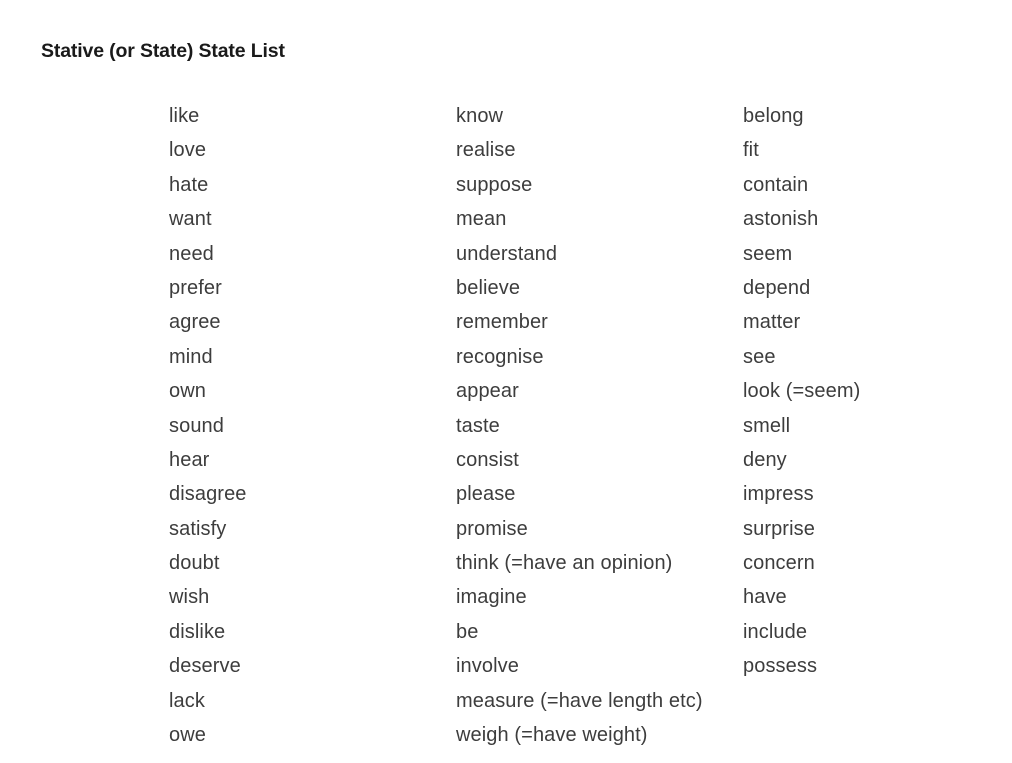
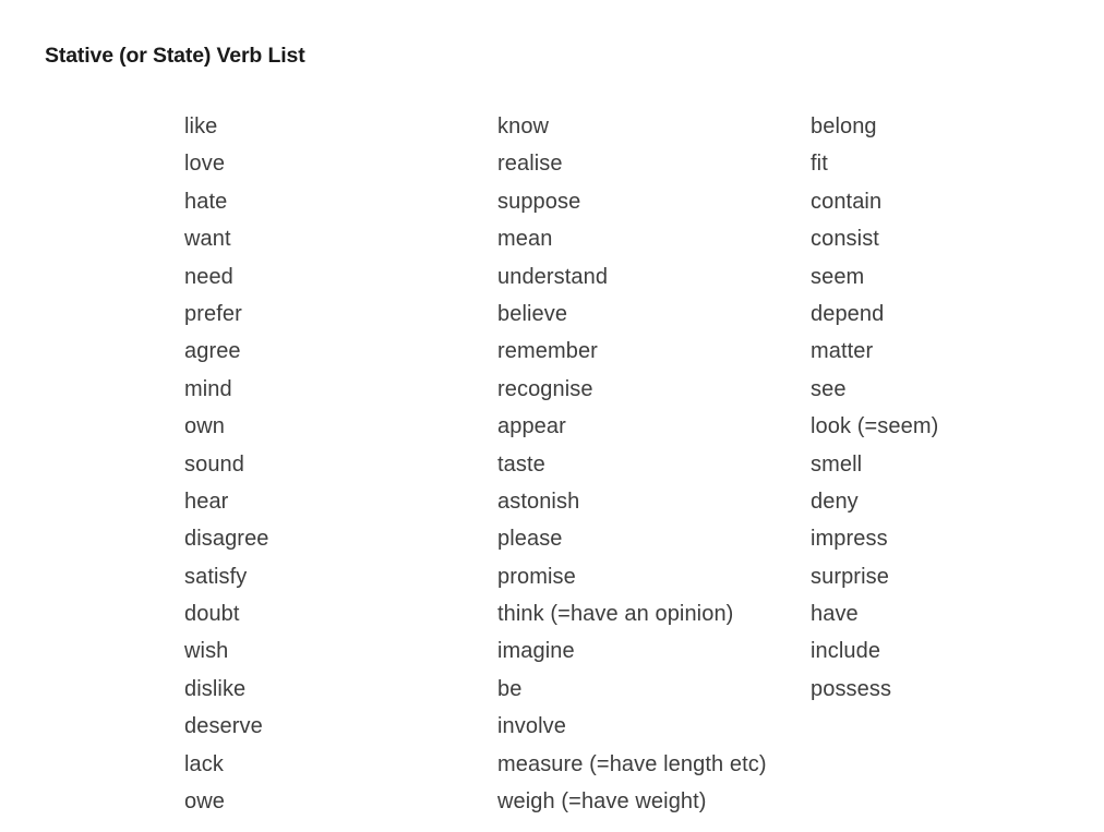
- Stative (or State) State List
+ Stative (or State) Verb List
  like
  love
  hate
  want
  need
  prefer
  agree
  mind
  own
  sound
  hear
  disagree
  satisfy
  doubt
  wish
  dislike
  deserve
  lack
  owe
  know
  realise
  suppose
  mean
  understand
  believe
  remember
  recognise
  appear
  taste
- consist
+ astonish
  please
  promise
  think (=have an opinion)
  imagine
  be
  involve
  measure (=have length etc)
  weigh (=have weight)
  belong
  fit
  contain
- astonish
+ consist
  seem
  depend
  matter
  see
  look (=seem)
  smell
  deny
  impress
  surprise
- concern
  have
  include
  possess
